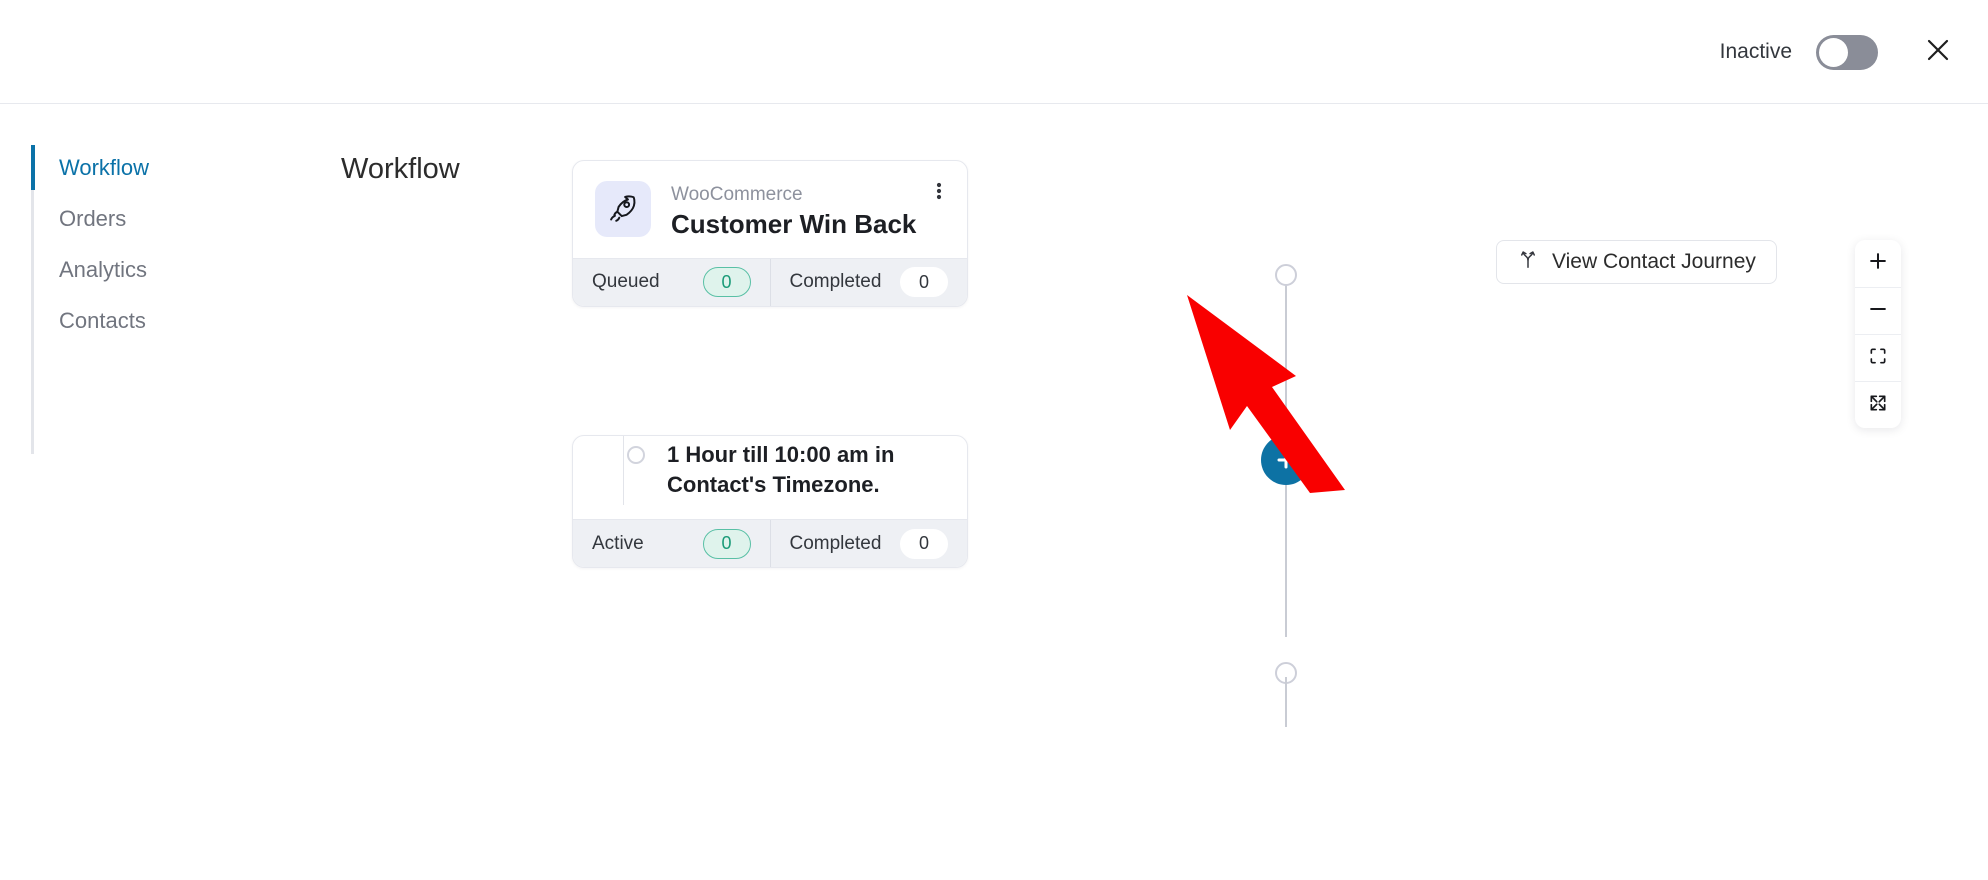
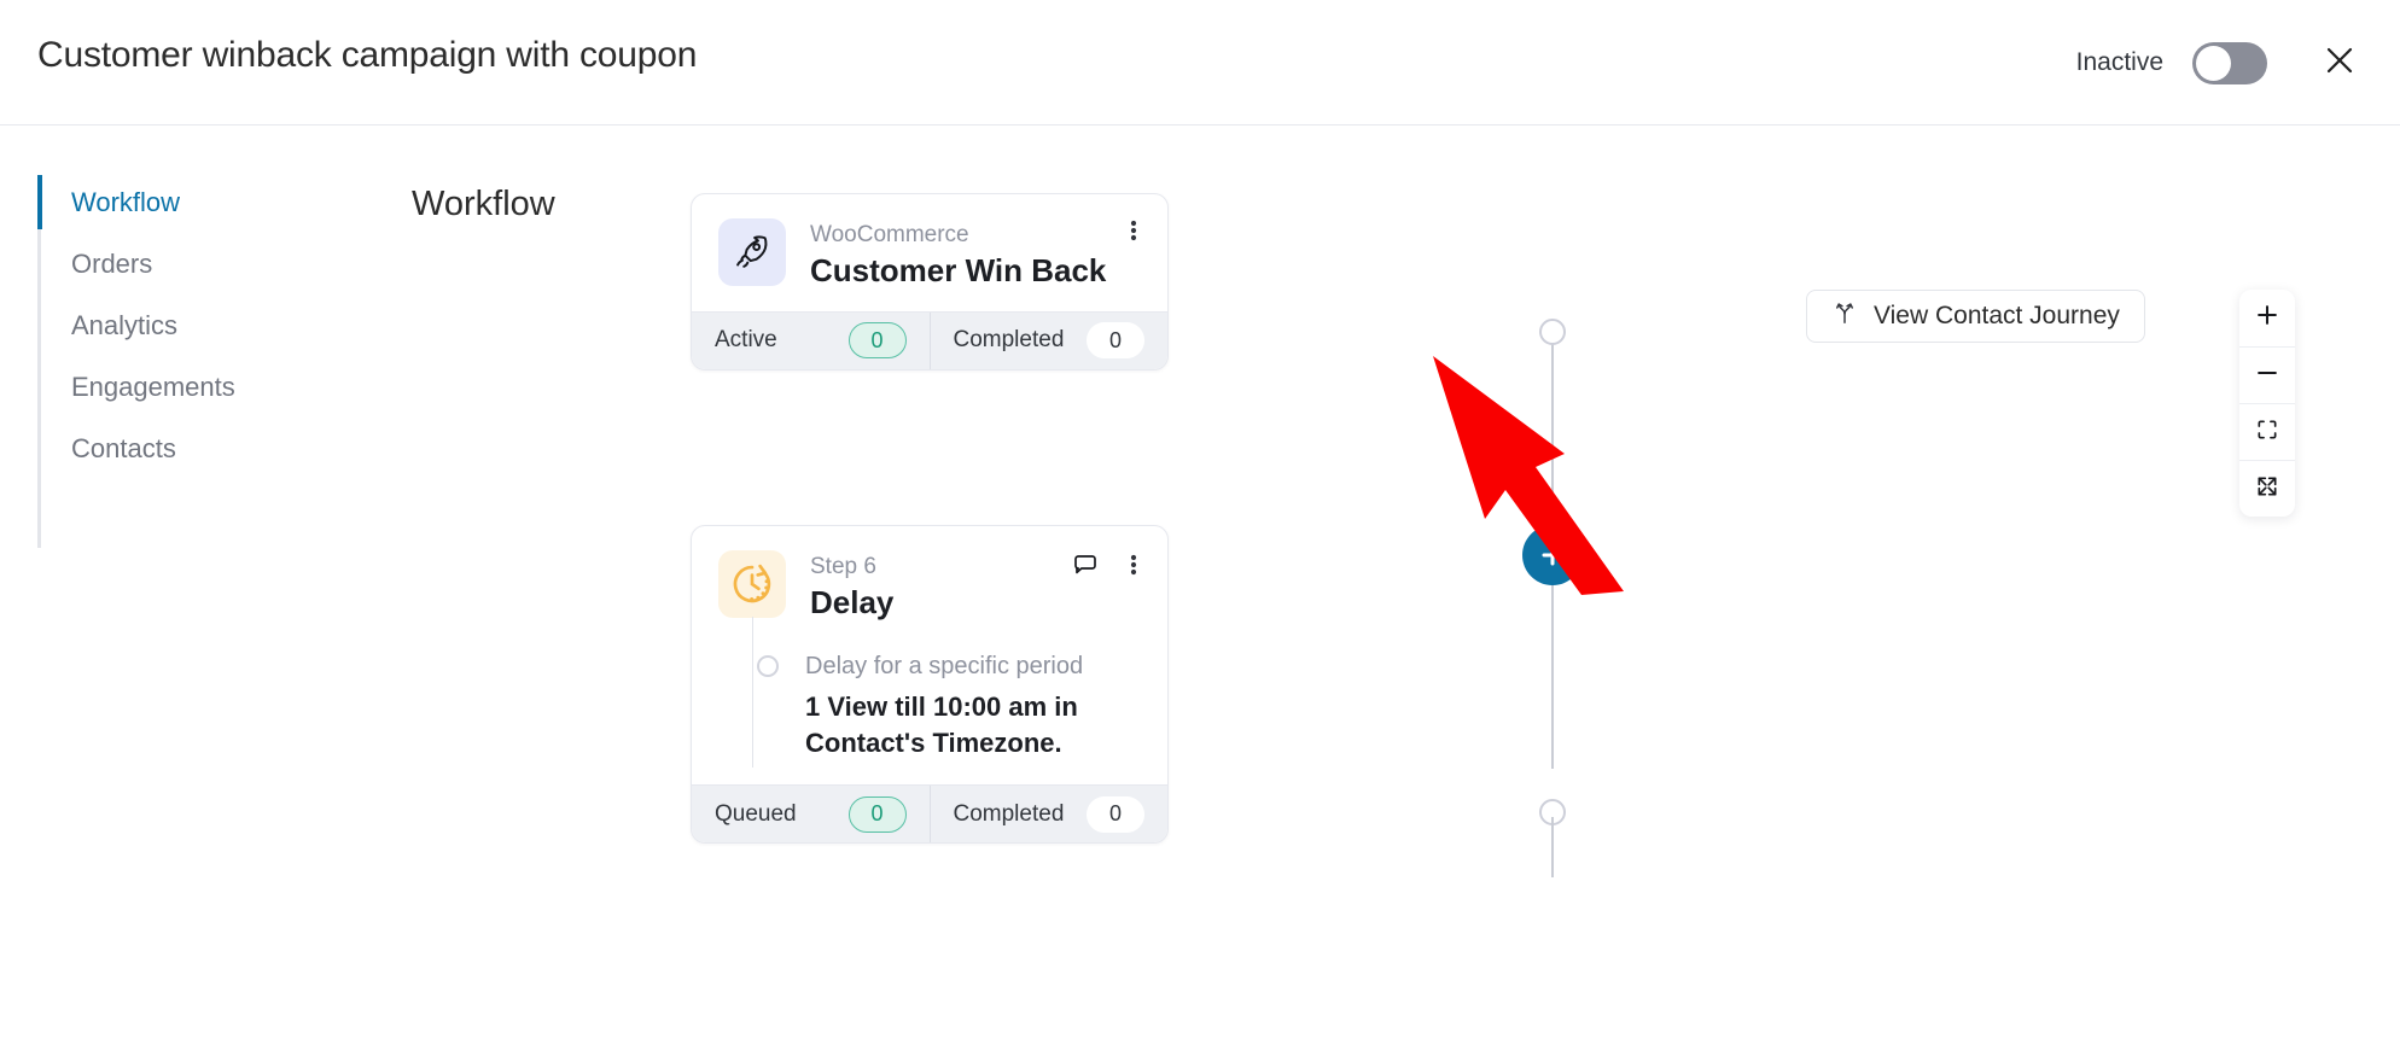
+ Customer winback campaign with coupon
  Inactive
  Workflow
  Orders
  Analytics
+ Engagements
  Contacts
  Workflow
  WooCommerce
  Customer Win Back
- Queued
+ Active
  0
  Completed
  0
+ Step 6
+ Delay
+ Delay for a specific period
- 1 Hour till 10:00 am in Contact's Timezone.
+ 1 View till 10:00 am in Contact's Timezone.
- Active
+ Queued
  0
  Completed
  0
  View Contact Journey
